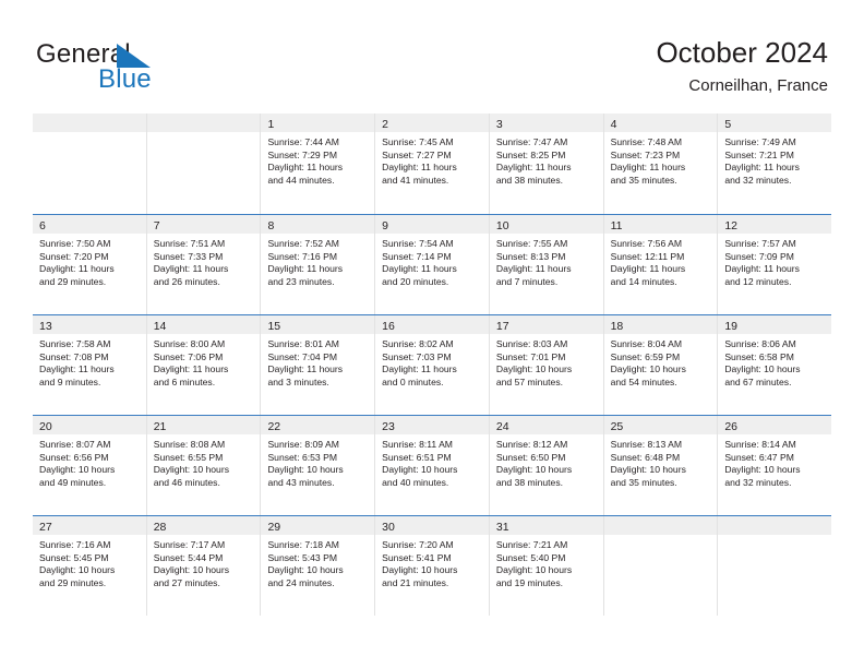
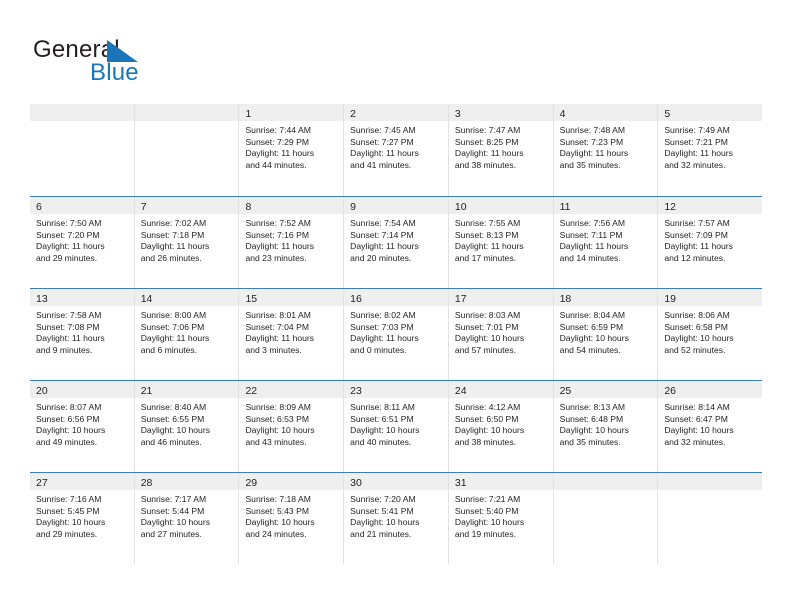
  Gener
  Blue
- October 2024
- Corneilhan, France
  1
  Sunrise: 7:44 AM
  Sunset: 7:29 PM
  Daylight: 11 hours
  and 44 minutes.
  2
  Sunrise: 7:45 AM
  Sunset: 7:27 PM
  Daylight: 11 hours
  and 41 minutes.
  3
  Sunrise: 7:47 AM
  Sunset: 8:25 PM
  Daylight: 11 hours
  and 38 minutes.
  4
  Sunrise: 7:48 AM
  Sunset: 7:23 PM
  Daylight: 11 hours
  and 35 minutes.
  5
  Sunrise: 7:49 AM
  Sunset: 7:21 PM
  Daylight: 11 hours
  and 32 minutes.
  6
  Sunrise: 7:50 AM
  Sunset: 7:20 PM
  Daylight: 11 hours
  and 29 minutes.
  7
- Sunrise: 7:51 AM
+ Sunrise: 7:02 AM
- Sunset: 7:33 PM
+ Sunset: 7:18 PM
  Daylight: 11 hours
  and 26 minutes.
  8
  Sunrise: 7:52 AM
  Sunset: 7:16 PM
  Daylight: 11 hours
  and 23 minutes.
  9
  Sunrise: 7:54 AM
  Sunset: 7:14 PM
  Daylight: 11 hours
  and 20 minutes.
  10
  Sunrise: 7:55 AM
  Sunset: 8:13 PM
  Daylight: 11 hours
- and 7 minutes.
+ and 17 minutes.
  11
  Sunrise: 7:56 AM
- Sunset: 12:11 PM
+ Sunset: 7:11 PM
  Daylight: 11 hours
  and 14 minutes.
  12
  Sunrise: 7:57 AM
  Sunset: 7:09 PM
  Daylight: 11 hours
  and 12 minutes.
  13
  Sunrise: 7:58 AM
  Sunset: 7:08 PM
  Daylight: 11 hours
  and 9 minutes.
  14
  Sunrise: 8:00 AM
  Sunset: 7:06 PM
  Daylight: 11 hours
  and 6 minutes.
  15
  Sunrise: 8:01 AM
  Sunset: 7:04 PM
  Daylight: 11 hours
  and 3 minutes.
  16
  Sunrise: 8:02 AM
  Sunset: 7:03 PM
  Daylight: 11 hours
  and 0 minutes.
  17
  Sunrise: 8:03 AM
  Sunset: 7:01 PM
  Daylight: 10 hours
  and 57 minutes.
  18
  Sunrise: 8:04 AM
  Sunset: 6:59 PM
  Daylight: 10 hours
  and 54 minutes.
  19
  Sunrise: 8:06 AM
  Sunset: 6:58 PM
  Daylight: 10 hours
- and 67 minutes.
+ and 52 minutes.
  20
  Sunrise: 8:07 AM
  Sunset: 6:56 PM
  Daylight: 10 hours
  and 49 minutes.
  21
- Sunrise: 8:08 AM
+ Sunrise: 8:40 AM
  Sunset: 6:55 PM
  Daylight: 10 hours
  and 46 minutes.
  22
  Sunrise: 8:09 AM
  Sunset: 6:53 PM
  Daylight: 10 hours
  and 43 minutes.
  23
  Sunrise: 8:11 AM
  Sunset: 6:51 PM
  Daylight: 10 hours
  and 40 minutes.
  24
- Sunrise: 8:12 AM
+ Sunrise: 4:12 AM
  Sunset: 6:50 PM
  Daylight: 10 hours
  and 38 minutes.
  25
  Sunrise: 8:13 AM
  Sunset: 6:48 PM
  Daylight: 10 hours
  and 35 minutes.
  26
  Sunrise: 8:14 AM
  Sunset: 6:47 PM
  Daylight: 10 hours
  and 32 minutes.
  27
  Sunrise: 7:16 AM
  Sunset: 5:45 PM
  Daylight: 10 hours
  and 29 minutes.
  28
  Sunrise: 7:17 AM
  Sunset: 5:44 PM
  Daylight: 10 hours
  and 27 minutes.
  29
  Sunrise: 7:18 AM
  Sunset: 5:43 PM
  Daylight: 10 hours
  and 24 minutes.
  30
  Sunrise: 7:20 AM
  Sunset: 5:41 PM
  Daylight: 10 hours
  and 21 minutes.
  31
  Sunrise: 7:21 AM
  Sunset: 5:40 PM
  Daylight: 10 hours
  and 19 minutes.
